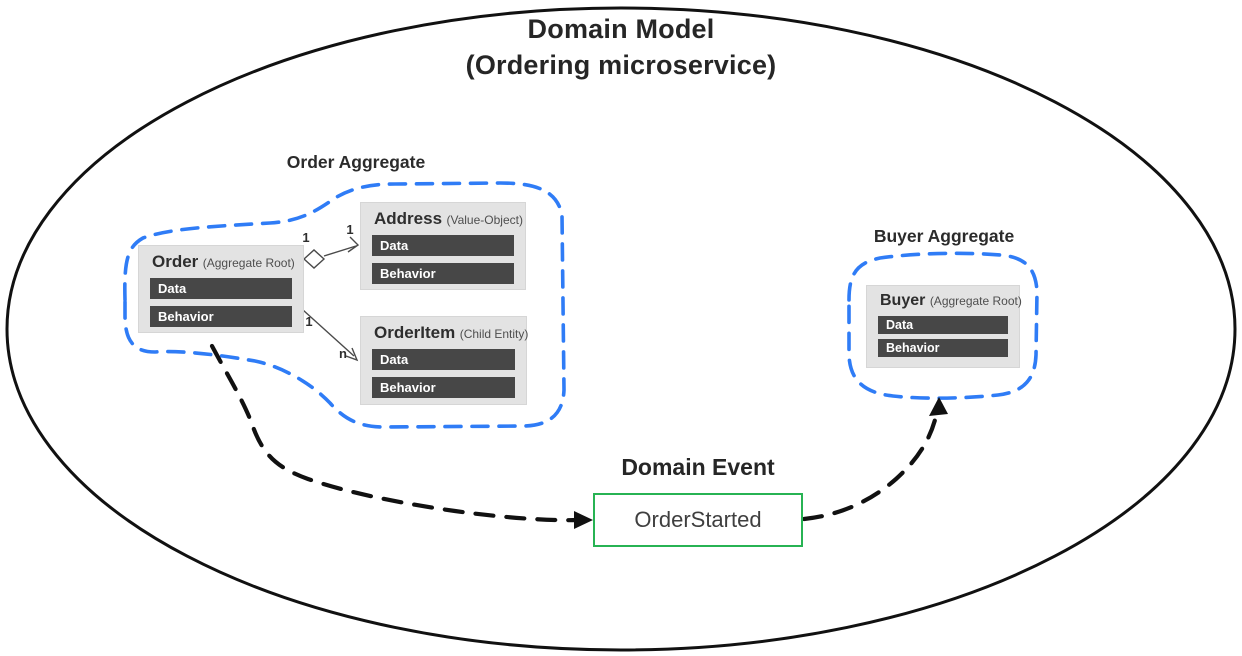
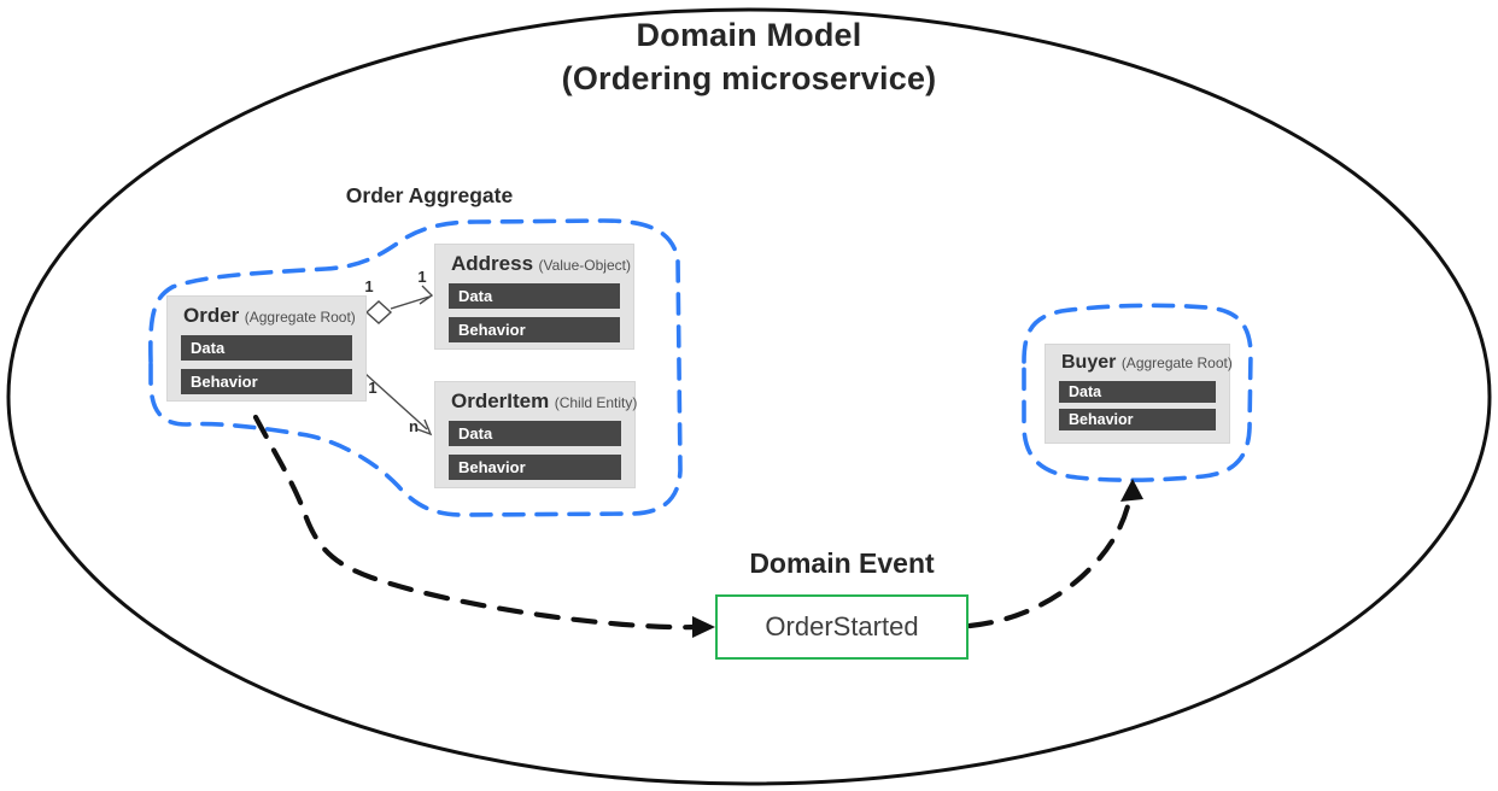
  Domain Model
  (Ordering microservice)
  Order Aggregate
- Buyer Aggregate
  Order (Aggregate Root)
  Data
  Behavior
  Address (Value-Object)
  Data
  Behavior
  OrderItem (Child Entity)
  Data
  Behavior
  Buyer (Aggregate Root)
  Data
  Behavior
  1
  1
  1
  n
  Domain Event
  OrderStarted
